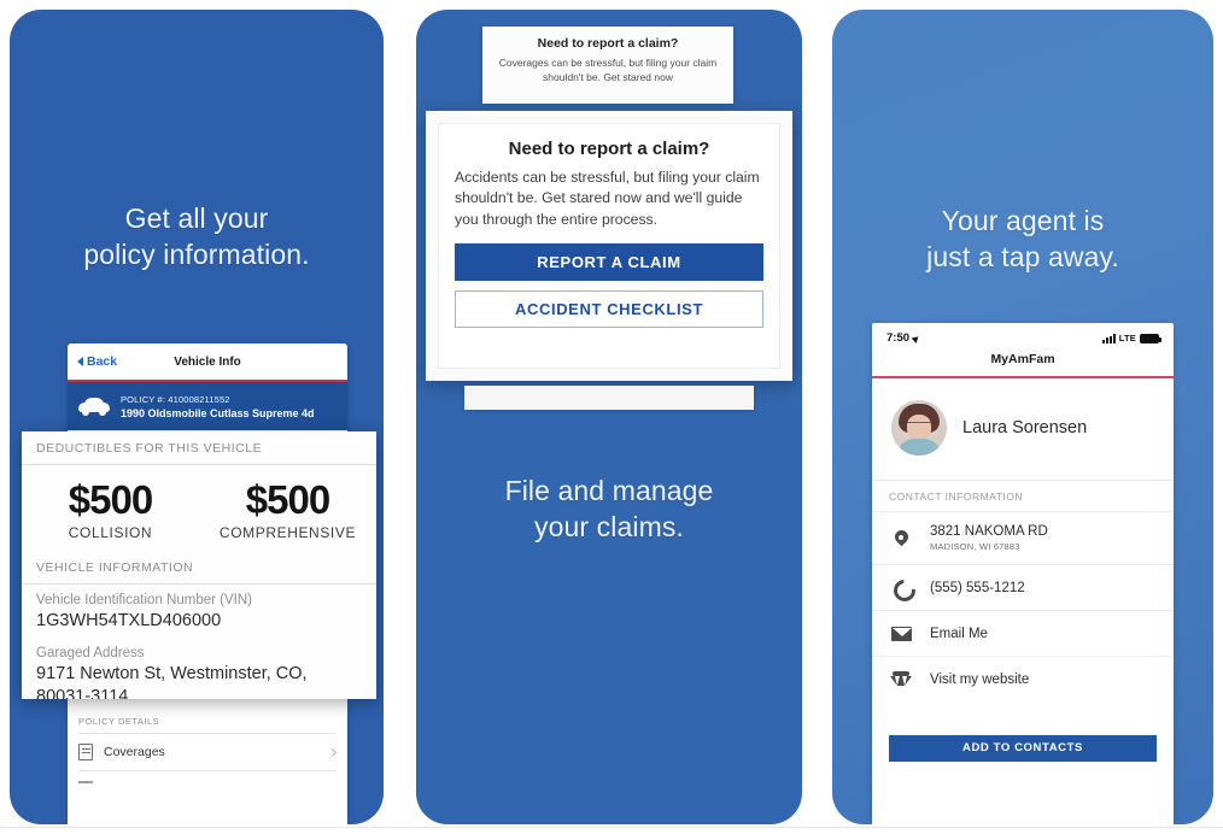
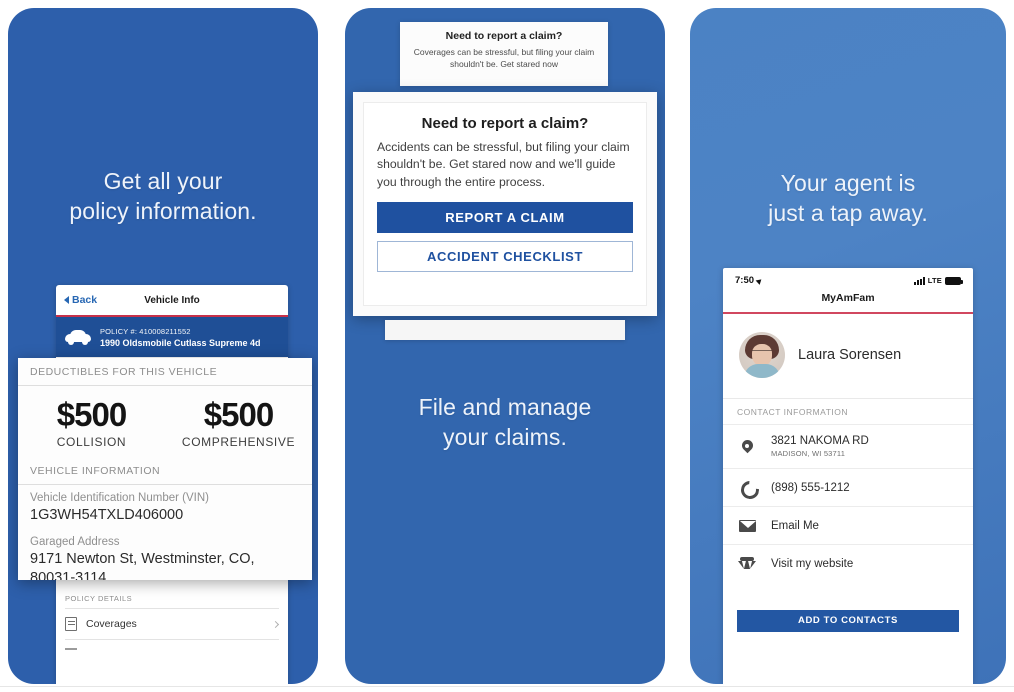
  Get all your
  policy information.
  Back
  Vehicle Info
  POLICY #: 410008211552
  1990 Oldsmobile Cutlass Supreme 4d
  POLICY DETAILS
  Coverages
  DEDUCTIBLES FOR THIS VEHICLE
  $500
  COLLISION
  $500
  COMPREHENSIVE
  VEHICLE INFORMATION
  Vehicle Identification Number (VIN)
  1G3WH54TXLD406000
  Garaged Address
  9171 Newton St, Westminster, CO, 80031-3114
  Need to report a claim?
  Coverages can be stressful, but filing your claim shouldn't be. Get stared now
  Need to report a claim?
  Accidents can be stressful, but filing your claim shouldn't be. Get stared now and we'll guide you through the entire process.
  REPORT A CLAIM
  ACCIDENT CHECKLIST
  File and manage
  your claims.
  Your agent is
  just a tap away.
  7:50
  LTE
  MyAmFam
  Laura Sorensen
  CONTACT INFORMATION
  3821 NAKOMA RD
- MADISON, WI 67883
+ MADISON, WI 53711
- (555) 555-1212
+ (898) 555-1212
  Email Me
  Visit my website
  ADD TO CONTACTS
